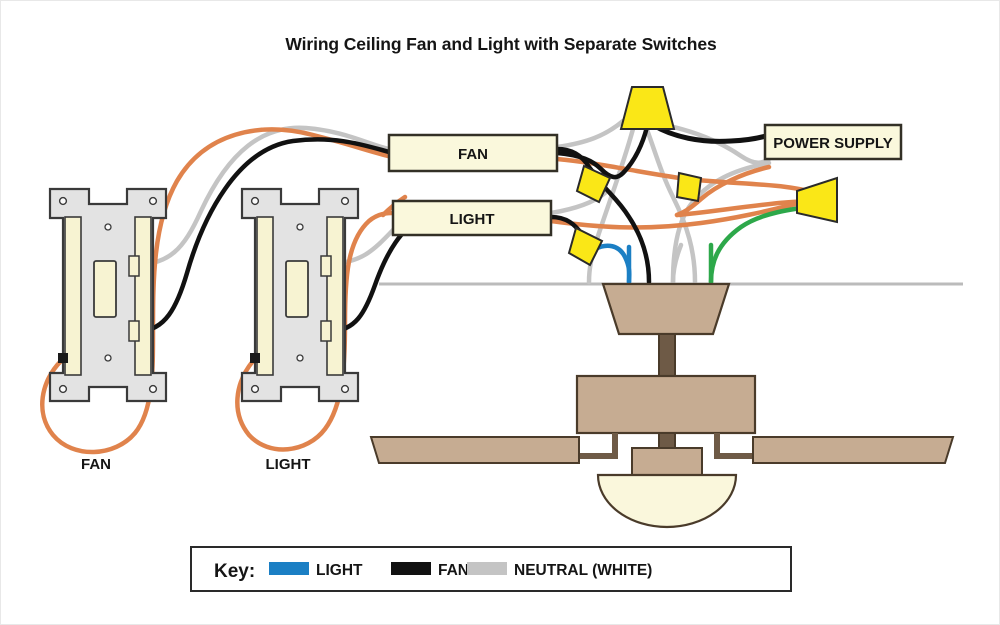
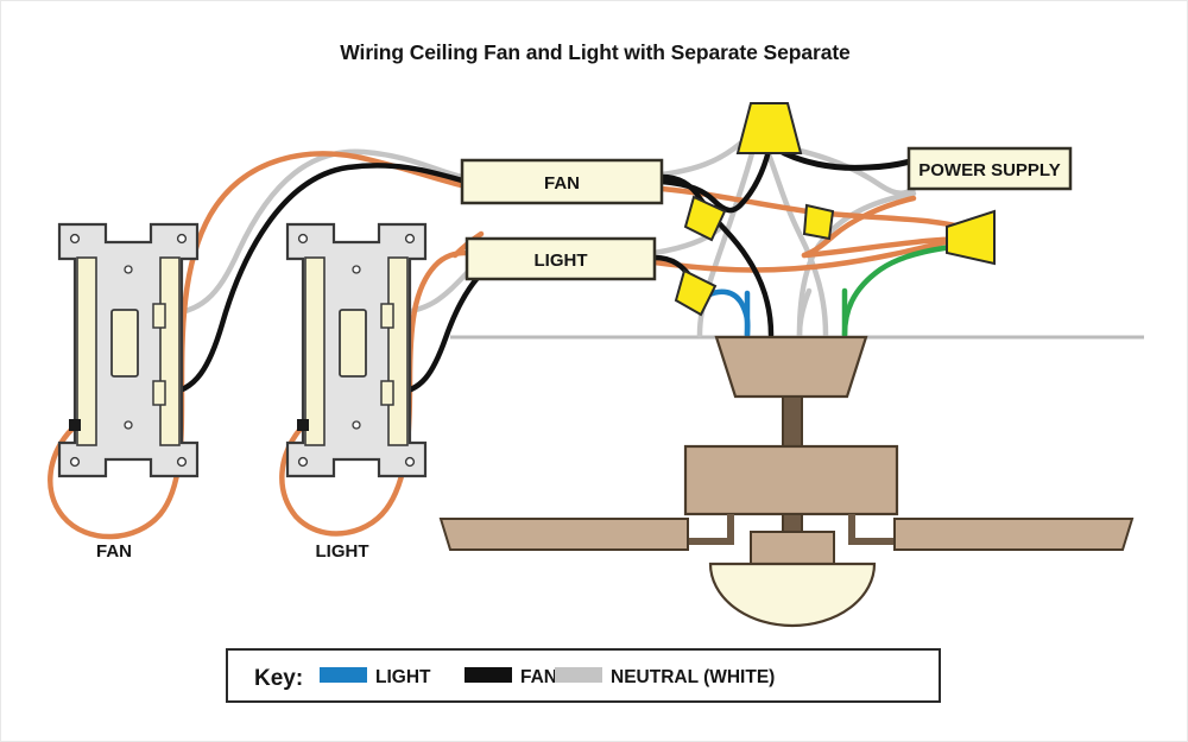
- Wiring Ceiling Fan and Light with Separate Switches
+ Wiring Ceiling Fan and Light with Separate Separate
  FAN
  LIGHT
  POWER SUPPLY
  FAN
  LIGHT
  Key:
  LIGHT
  FAN
  NEUTRAL (WHITE)
